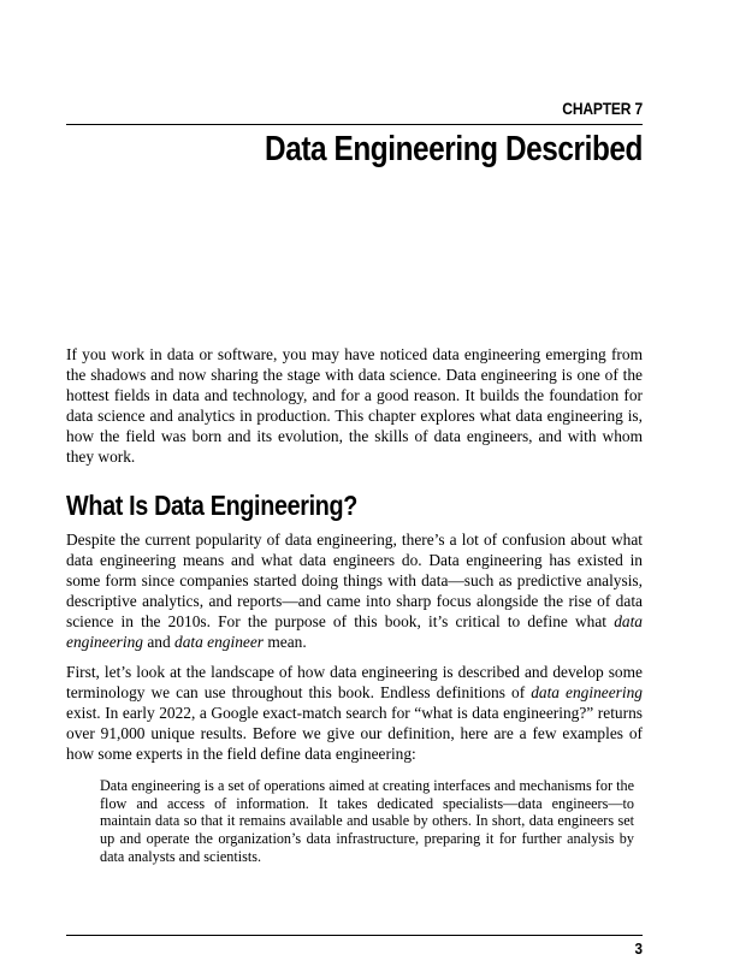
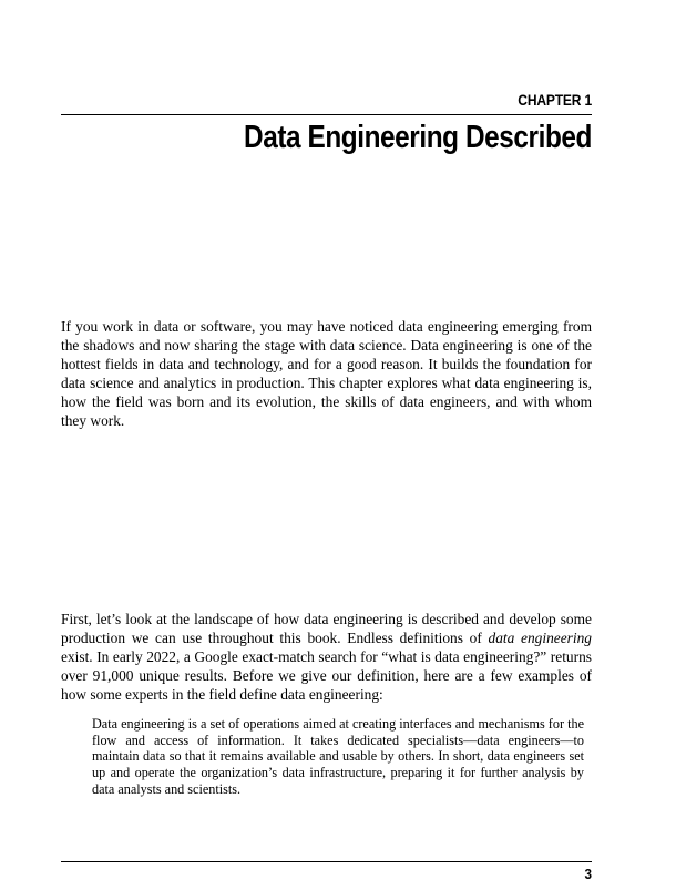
- CHAPTER 7
+ CHAPTER 1
  Data Engineering Described
  If you work in data or software, you may have noticed data engineering emerging from the shadows and now sharing the stage with data science. Data engineering is one of the hottest fields in data and technology, and for a good reason. It builds the foundation for data science and analytics in production. This chapter explores what data engineering is, how the field was born and its evolution, the skills of data engineers, and with whom they work.
- What Is Data Engineering?
- Despite the current popularity of data engineering, there’s a lot of confusion about what data engineering means and what data engineers do. Data engineering has existed in some form since companies started doing things with data—such as predictive analysis, descriptive analytics, and reports—and came into sharp focus alongside the rise of data science in the 2010s. For the purpose of this book, it’s critical to define what data engineering and data engineer mean.
- First, let’s look at the landscape of how data engineering is described and develop some terminology we can use throughout this book. Endless definitions of data engineering exist. In early 2022, a Google exact-match search for “what is data engineering?” returns over 91,000 unique results. Before we give our definition, here are a few examples of how some experts in the field define data engineering:
+ First, let’s look at the landscape of how data engineering is described and develop some production we can use throughout this book. Endless definitions of data engineering exist. In early 2022, a Google exact-match search for “what is data engineering?” returns over 91,000 unique results. Before we give our definition, here are a few examples of how some experts in the field define data engineering:
  Data engineering is a set of operations aimed at creating interfaces and mechanisms for the flow and access of information. It takes dedicated specialists—data engineers—to maintain data so that it remains available and usable by others. In short, data engineers set up and operate the organization’s data infrastructure, preparing it for further analysis by data analysts and scientists.
  3
